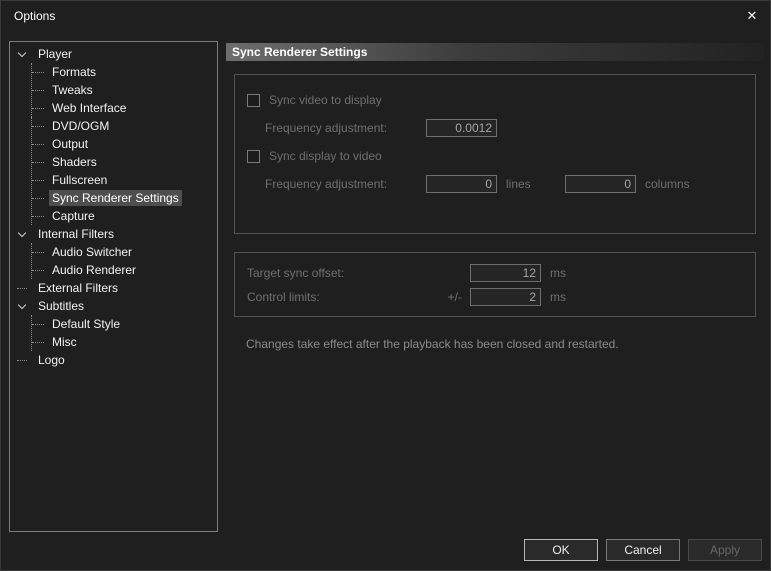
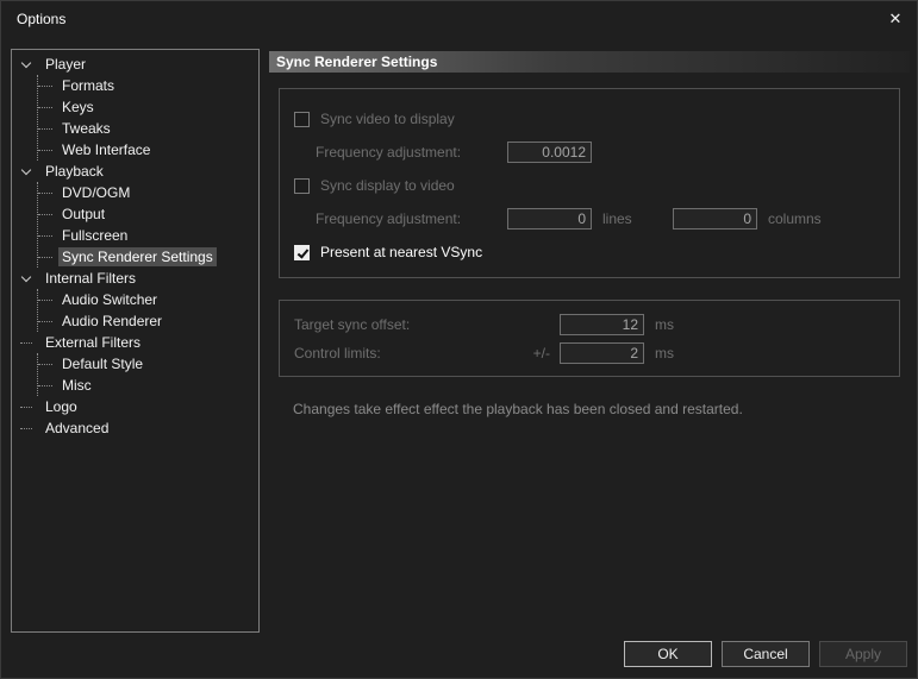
  Options
  ✕
  Player
  Formats
+ Keys
  Tweaks
  Web Interface
+ Playback
  DVD/OGM
  Output
- Shaders
  Fullscreen
  Sync Renderer Settings
- Capture
  Internal Filters
  Audio Switcher
  Audio Renderer
  External Filters
- Subtitles
  Default Style
  Misc
  Logo
+ Advanced
  Sync Renderer Settings
  Sync video to display
  Frequency adjustment:
  0.0012
  Sync display to video
  Frequency adjustment:
  0
  lines
  0
  columns
+ Present at nearest VSync
  Target sync offset:
  12
  ms
  Control limits:
  +/-
  2
  ms
- Changes take effect after the playback has been closed and restarted.
+ Changes take effect effect the playback has been closed and restarted.
  OK
  Cancel
  Apply
